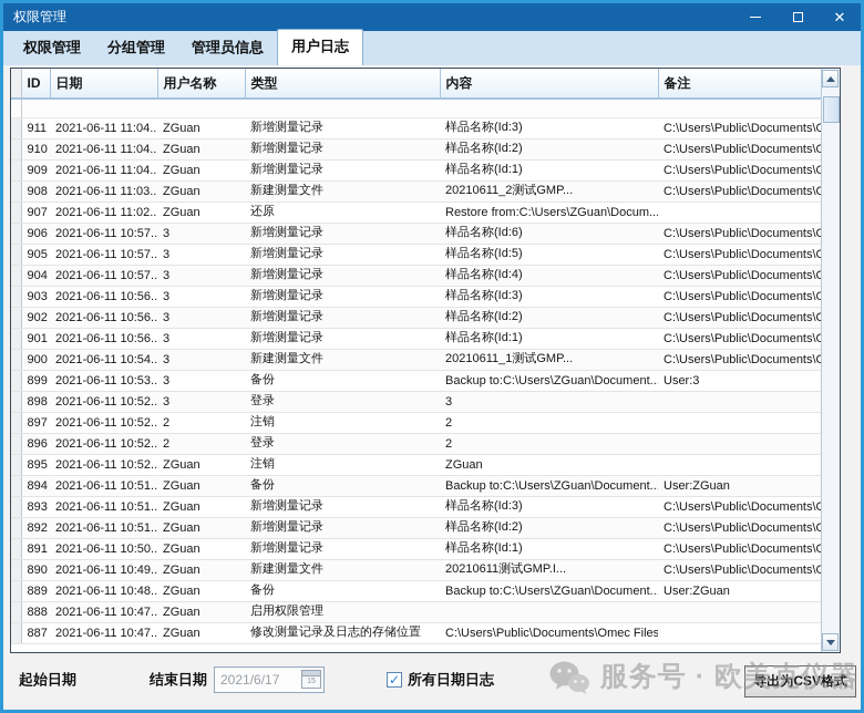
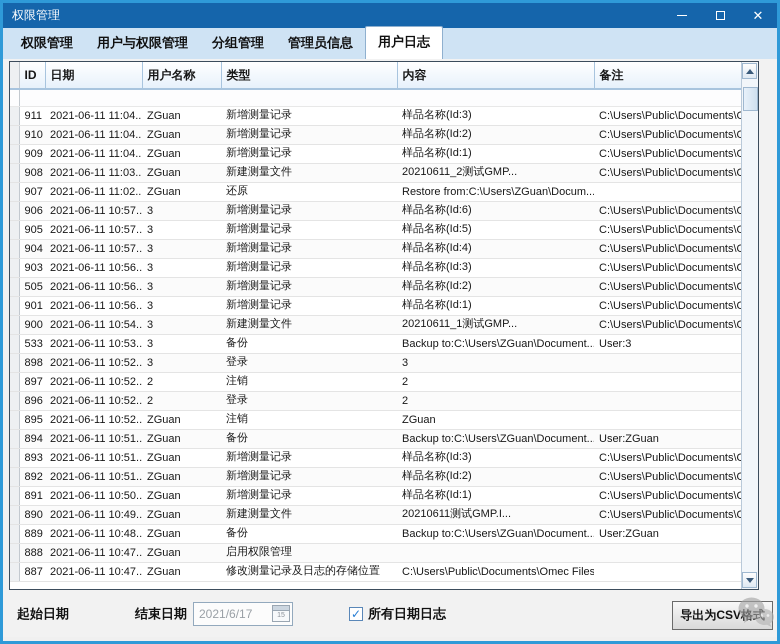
  权限管理
  ✕
  权限管理
+ 用户与权限管理
  分组管理
  管理员信息
  用户日志
  	ID	日期	用户名称	类型	内容	备注
  	911	2021-06-11 11:04..	ZGuan	新增测量记录	样品名称(Id:3)	C:\Users\Public\Documents\
  	910	2021-06-11 11:04..	ZGuan	新增测量记录	样品名称(Id:2)	C:\Users\Public\Documents\
  	909	2021-06-11 11:04..	ZGuan	新增测量记录	样品名称(Id:1)	C:\Users\Public\Documents\
  	908	2021-06-11 11:03..	ZGuan	新建测量文件	20210611_2测试GMP...	C:\Users\Public\Documents\
  	907	2021-06-11 11:02..	ZGuan	还原	Restore from:C:\Users\ZGuan\Docum...
  	906	2021-06-11 10:57..	3	新增测量记录	样品名称(Id:6)	C:\Users\Public\Documents\
  	905	2021-06-11 10:57..	3	新增测量记录	样品名称(Id:5)	C:\Users\Public\Documents\
  	904	2021-06-11 10:57..	3	新增测量记录	样品名称(Id:4)	C:\Users\Public\Documents\
  	903	2021-06-11 10:56..	3	新增测量记录	样品名称(Id:3)	C:\Users\Public\Documents\
- 	902	2021-06-11 10:56..	3	新增测量记录	样品名称(Id:2)	C:\Users\Public\Documents\
+ 	505	2021-06-11 10:56..	3	新增测量记录	样品名称(Id:2)	C:\Users\Public\Documents\
  	901	2021-06-11 10:56..	3	新增测量记录	样品名称(Id:1)	C:\Users\Public\Documents\
  	900	2021-06-11 10:54..	3	新建测量文件	20210611_1测试GMP...	C:\Users\Public\Documents\
- 	899	2021-06-11 10:53..	3	备份	Backup to:C:\Users\ZGuan\Document..	User:3
+ 	533	2021-06-11 10:53..	3	备份	Backup to:C:\Users\ZGuan\Document..	User:3
  	898	2021-06-11 10:52..	3	登录	3
  	897	2021-06-11 10:52..	2	注销	2
  	896	2021-06-11 10:52..	2	登录	2
  	895	2021-06-11 10:52..	ZGuan	注销	ZGuan
  	894	2021-06-11 10:51..	ZGuan	备份	Backup to:C:\Users\ZGuan\Document..	User:ZGuan
  	893	2021-06-11 10:51..	ZGuan	新增测量记录	样品名称(Id:3)	C:\Users\Public\Documents\
  	892	2021-06-11 10:51..	ZGuan	新增测量记录	样品名称(Id:2)	C:\Users\Public\Documents\
  	891	2021-06-11 10:50..	ZGuan	新增测量记录	样品名称(Id:1)	C:\Users\Public\Documents\
  	890	2021-06-11 10:49..	ZGuan	新建测量文件	20210611测试GMP.I...	C:\Users\Public\Documents\
  	889	2021-06-11 10:48..	ZGuan	备份	Backup to:C:\Users\ZGuan\Document..	User:ZGuan
  	888	2021-06-11 10:47..	ZGuan	启用权限管理
  	887	2021-06-11 10:47..	ZGuan	修改测量记录及日志的存储位置	C:\Users\Public\Documents\Omec Files
  起始日期
  结束日期
  2021/6/17
  ✓
  所有日期日志
  导出为CSV格式
- 服务号 · 欧美克仪器
